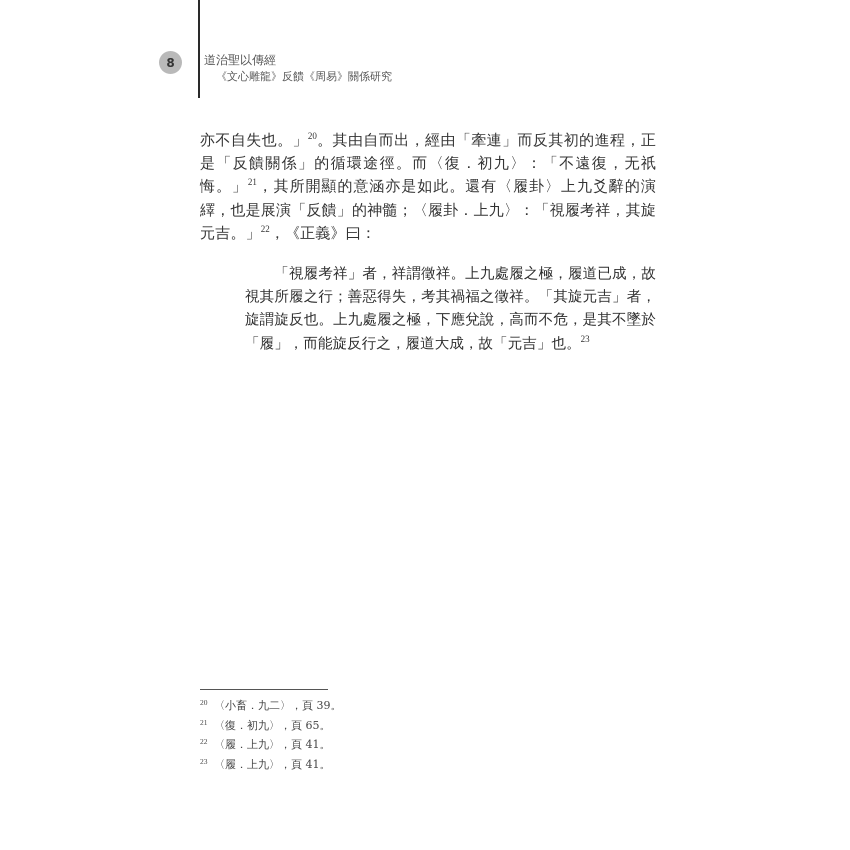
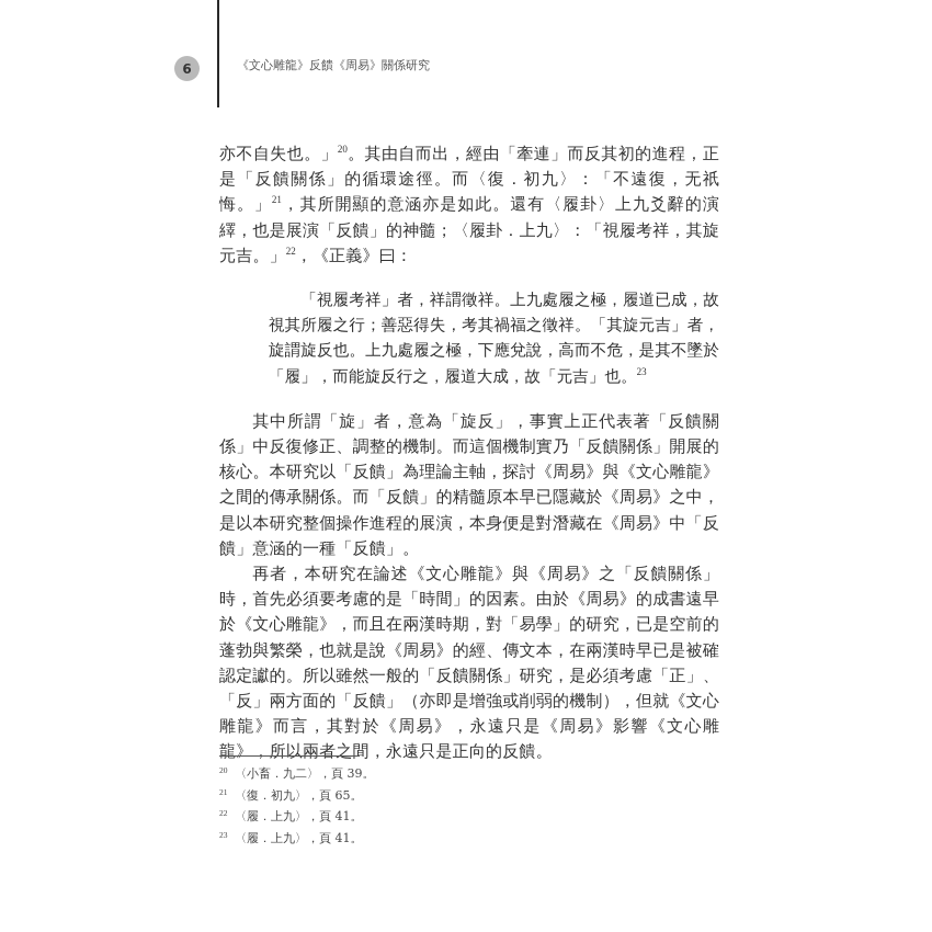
- 8
+ 6
- 道治聖以傳經
  《文心雕龍》反饋《周易》關係研究
  亦不自失也。」20。其由自而出，經由「牽連」而反其初的進程，正是「反饋關係」的循環途徑。而〈復．初九〉：「不遠復，无祇悔。」21，其所開顯的意涵亦是如此。還有〈履卦〉上九爻辭的演繹，也是展演「反饋」的神髓；〈履卦．上九〉：「視履考祥，其旋元吉。」22，《正義》曰：
  「視履考祥」者，祥謂徵祥。上九處履之極，履道已成，故視其所履之行；善惡得失，考其禍福之徵祥。「其旋元吉」者，旋謂旋反也。上九處履之極，下應兌說，高而不危，是其不墜於「履」，而能旋反行之，履道大成，故「元吉」也。23
+ 其中所謂「旋」者，意為「旋反」，事實上正代表著「反饋關係」中反復修正、調整的機制。而這個機制實乃「反饋關係」開展的核心。本研究以「反饋」為理論主軸，探討《周易》與《文心雕龍》之間的傳承關係。而「反饋」的精髓原本早已隱藏於《周易》之中，是以本研究整個操作進程的展演，本身便是對潛藏在《周易》中「反饋」意涵的一種「反饋」。
+ 再者，本研究在論述《文心雕龍》與《周易》之「反饋關係」時，首先必須要考慮的是「時間」的因素。由於《周易》的成書遠早於《文心雕龍》，而且在兩漢時期，對「易學」的研究，已是空前的蓬勃與繁榮，也就是說《周易》的經、傳文本，在兩漢時早已是被確認定讞的。所以雖然一般的「反饋關係」研究，是必須考慮「正」、「反」兩方面的「反饋」（亦即是增強或削弱的機制），但就《文心雕龍》而言，其對於《周易》，永遠只是《周易》影響《文心雕龍》，所以兩者之間，永遠只是正向的反饋。
  20
  〈小畜．九二〉，頁 39。
  21
  〈復．初九〉，頁 65。
  22
  〈履．上九〉，頁 41。
  23
  〈履．上九〉，頁 41。
